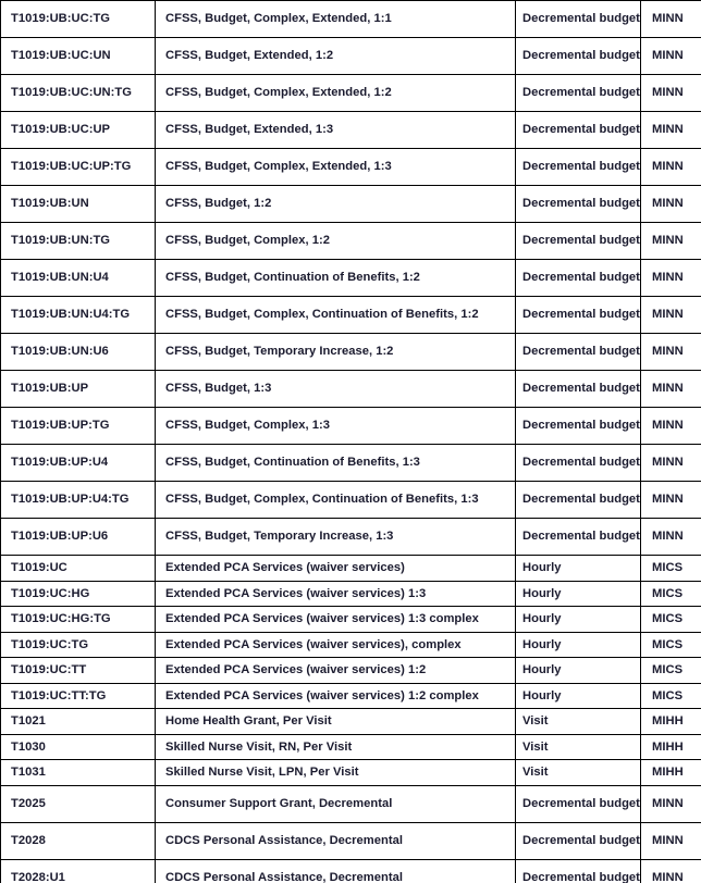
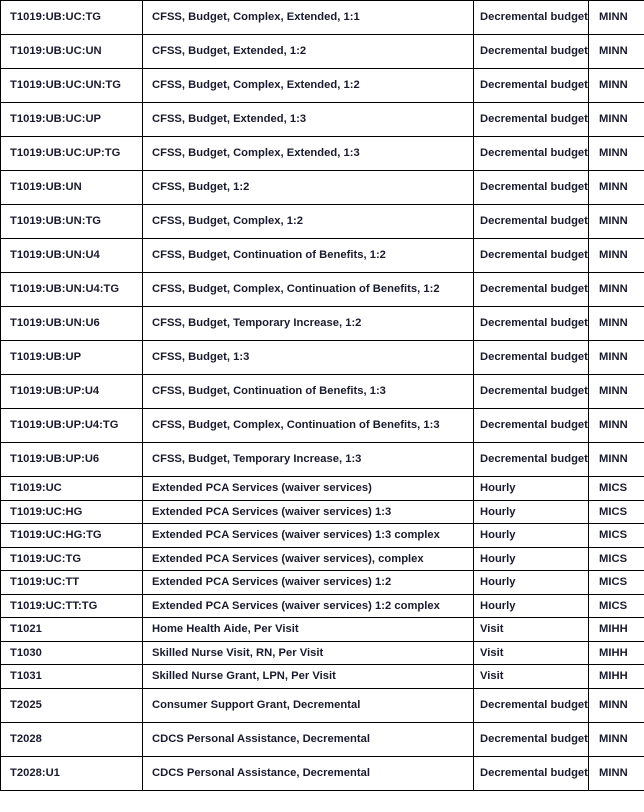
  T1019:UB:UC:TG	CFSS, Budget, Complex, Extended, 1:1	Decremental budget	MINN
  T1019:UB:UC:UN	CFSS, Budget, Extended, 1:2	Decremental budget	MINN
  T1019:UB:UC:UN:TG	CFSS, Budget, Complex, Extended, 1:2	Decremental budget	MINN
  T1019:UB:UC:UP	CFSS, Budget, Extended, 1:3	Decremental budget	MINN
  T1019:UB:UC:UP:TG	CFSS, Budget, Complex, Extended, 1:3	Decremental budget	MINN
  T1019:UB:UN	CFSS, Budget, 1:2	Decremental budget	MINN
  T1019:UB:UN:TG	CFSS, Budget, Complex, 1:2	Decremental budget	MINN
  T1019:UB:UN:U4	CFSS, Budget, Continuation of Benefits, 1:2	Decremental budget	MINN
  T1019:UB:UN:U4:TG	CFSS, Budget, Complex, Continuation of Benefits, 1:2	Decremental budget	MINN
  T1019:UB:UN:U6	CFSS, Budget, Temporary Increase, 1:2	Decremental budget	MINN
  T1019:UB:UP	CFSS, Budget, 1:3	Decremental budget	MINN
- T1019:UB:UP:TG	CFSS, Budget, Complex, 1:3	Decremental budget	MINN
  T1019:UB:UP:U4	CFSS, Budget, Continuation of Benefits, 1:3	Decremental budget	MINN
  T1019:UB:UP:U4:TG	CFSS, Budget, Complex, Continuation of Benefits, 1:3	Decremental budget	MINN
  T1019:UB:UP:U6	CFSS, Budget, Temporary Increase, 1:3	Decremental budget	MINN
  T1019:UC	Extended PCA Services (waiver services)	Hourly	MICS
  T1019:UC:HG	Extended PCA Services (waiver services) 1:3	Hourly	MICS
  T1019:UC:HG:TG	Extended PCA Services (waiver services) 1:3 complex	Hourly	MICS
  T1019:UC:TG	Extended PCA Services (waiver services), complex	Hourly	MICS
  T1019:UC:TT	Extended PCA Services (waiver services) 1:2	Hourly	MICS
  T1019:UC:TT:TG	Extended PCA Services (waiver services) 1:2 complex	Hourly	MICS
- T1021	Home Health Grant, Per Visit	Visit	MIHH
+ T1021	Home Health Aide, Per Visit	Visit	MIHH
  T1030	Skilled Nurse Visit, RN, Per Visit	Visit	MIHH
- T1031	Skilled Nurse Visit, LPN, Per Visit	Visit	MIHH
+ T1031	Skilled Nurse Grant, LPN, Per Visit	Visit	MIHH
  T2025	Consumer Support Grant, Decremental	Decremental budget	MINN
  T2028	CDCS Personal Assistance, Decremental	Decremental budget	MINN
  T2028:U1	CDCS Personal Assistance, Decremental	Decremental budget	MINN
